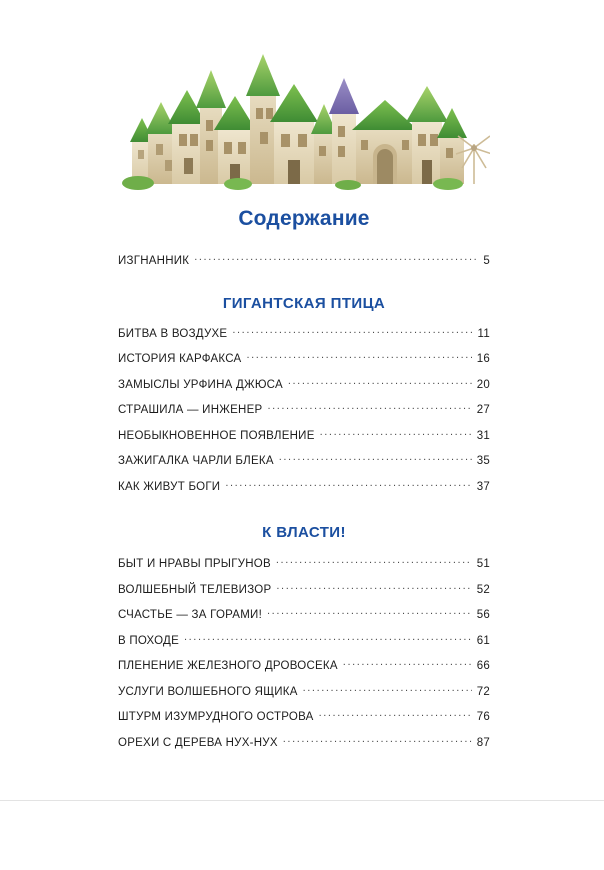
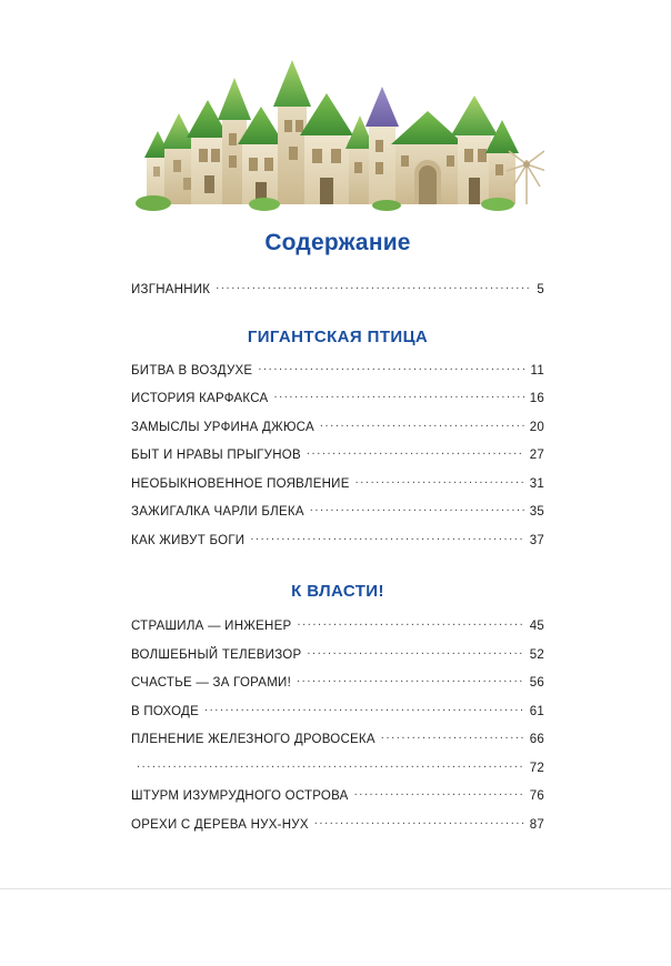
  Содержание
  ИЗГНАННИК
  5
  ГИГАНТСКАЯ ПТИЦА
  БИТВА В ВОЗДУХЕ
  11
  ИСТОРИЯ КАРФАКСА
  16
  ЗАМЫСЛЫ УРФИНА ДЖЮСА
  20
- СТРАШИЛА — ИНЖЕНЕР
+ БЫТ И НРАВЫ ПРЫГУНОВ
  27
  НЕОБЫКНОВЕННОЕ ПОЯВЛЕНИЕ
  31
  ЗАЖИГАЛКА ЧАРЛИ БЛЕКА
  35
  КАК ЖИВУТ БОГИ
  37
  К ВЛАСТИ!
- БЫТ И НРАВЫ ПРЫГУНОВ
+ СТРАШИЛА — ИНЖЕНЕР
- 51
+ 45
  ВОЛШЕБНЫЙ ТЕЛЕВИЗОР
  52
  СЧАСТЬЕ — ЗА ГОРАМИ!
  56
  В ПОХОДЕ
  61
  ПЛЕНЕНИЕ ЖЕЛЕЗНОГО ДРОВОСЕКА
  66
- УСЛУГИ ВОЛШЕБНОГО ЯЩИКА
  72
  ШТУРМ ИЗУМРУДНОГО ОСТРОВА
  76
  ОРЕХИ С ДЕРЕВА НУХ-НУХ
  87
